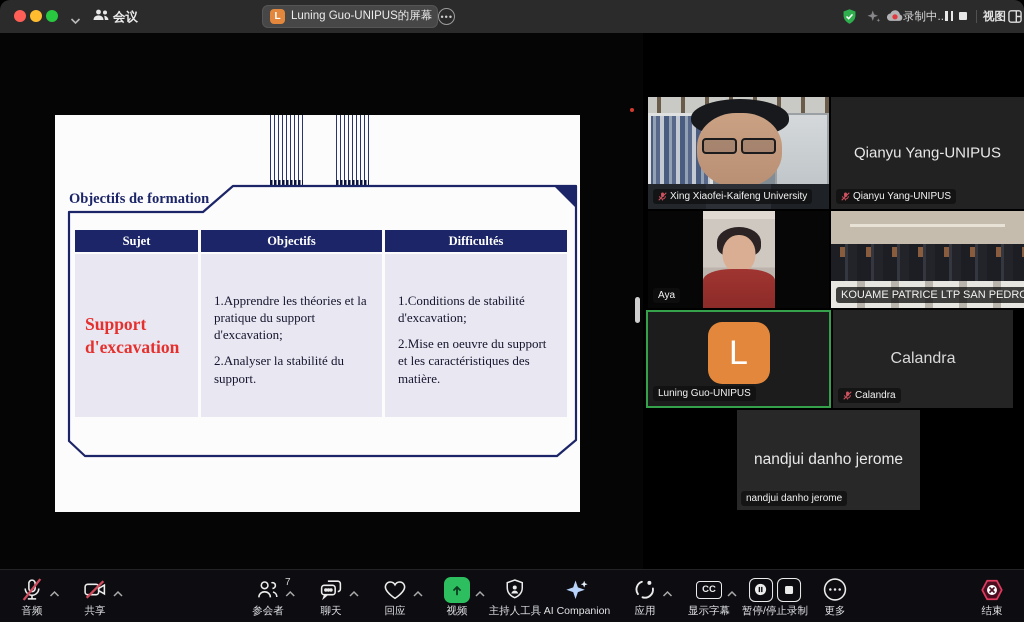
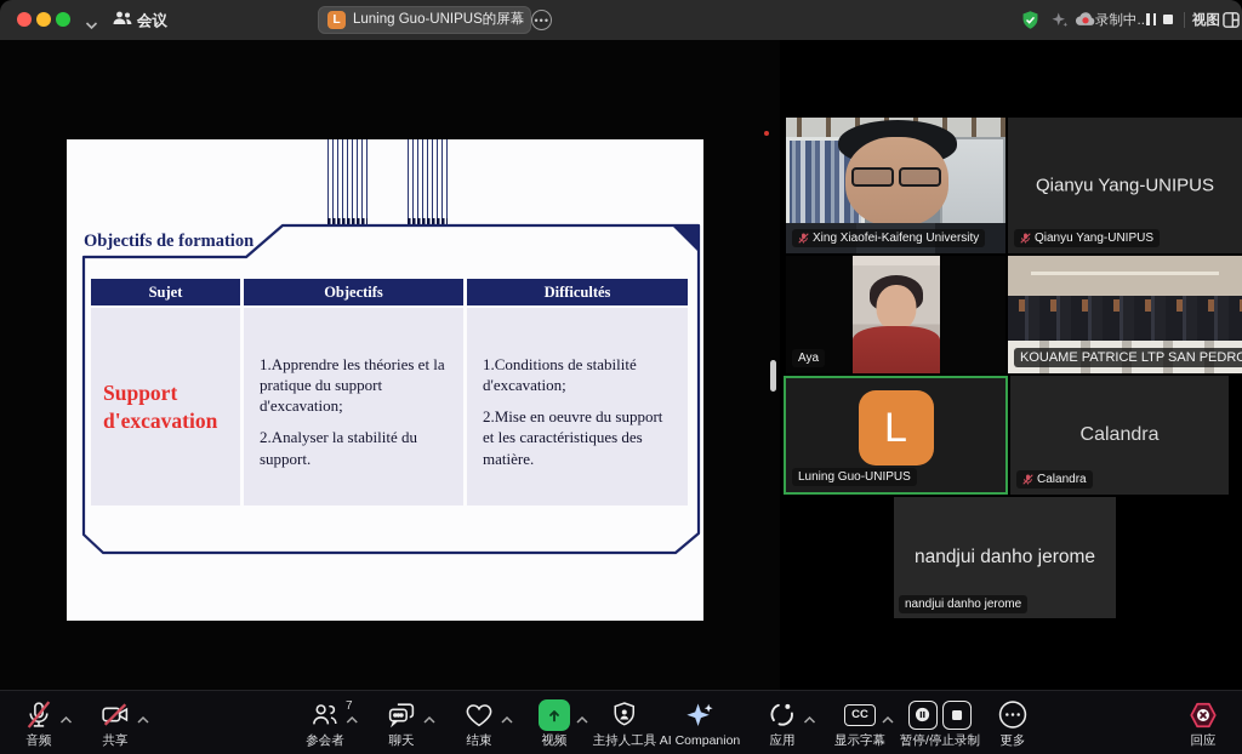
  会议
  L
  Luning Guo-UNIPUS的屏幕
  •••
  录制中..
  视图
  Objectifs de formation
  Sujet
  Objectifs
  Difficultés
  Support d'excavation
  1.Apprendre les théories et la pratique du support d'excavation;
  2.Analyser la stabilité du support.
  1.Conditions de stabilité d'excavation;
  2.Mise en oeuvre du support et les caractéristiques des matière.
  Xing Xiaofei-Kaifeng University
  Qianyu Yang-UNIPUS
  Qianyu Yang-UNIPUS
  Aya
  KOUAME PATRICE LTP SAN PEDR
  L
  Luning Guo-UNIPUS
  Calandra
  Calandra
  nandjui danho jerome
  nandjui danho jerome
  音频
  共享
  7
  参会者
  聊天
- 回应
+ 结束
  视频
  主持人工具
  AI Companion
  应用
  CC
  显示字幕
  暂停/停止录制
  更多
- 结束
+ 回应
